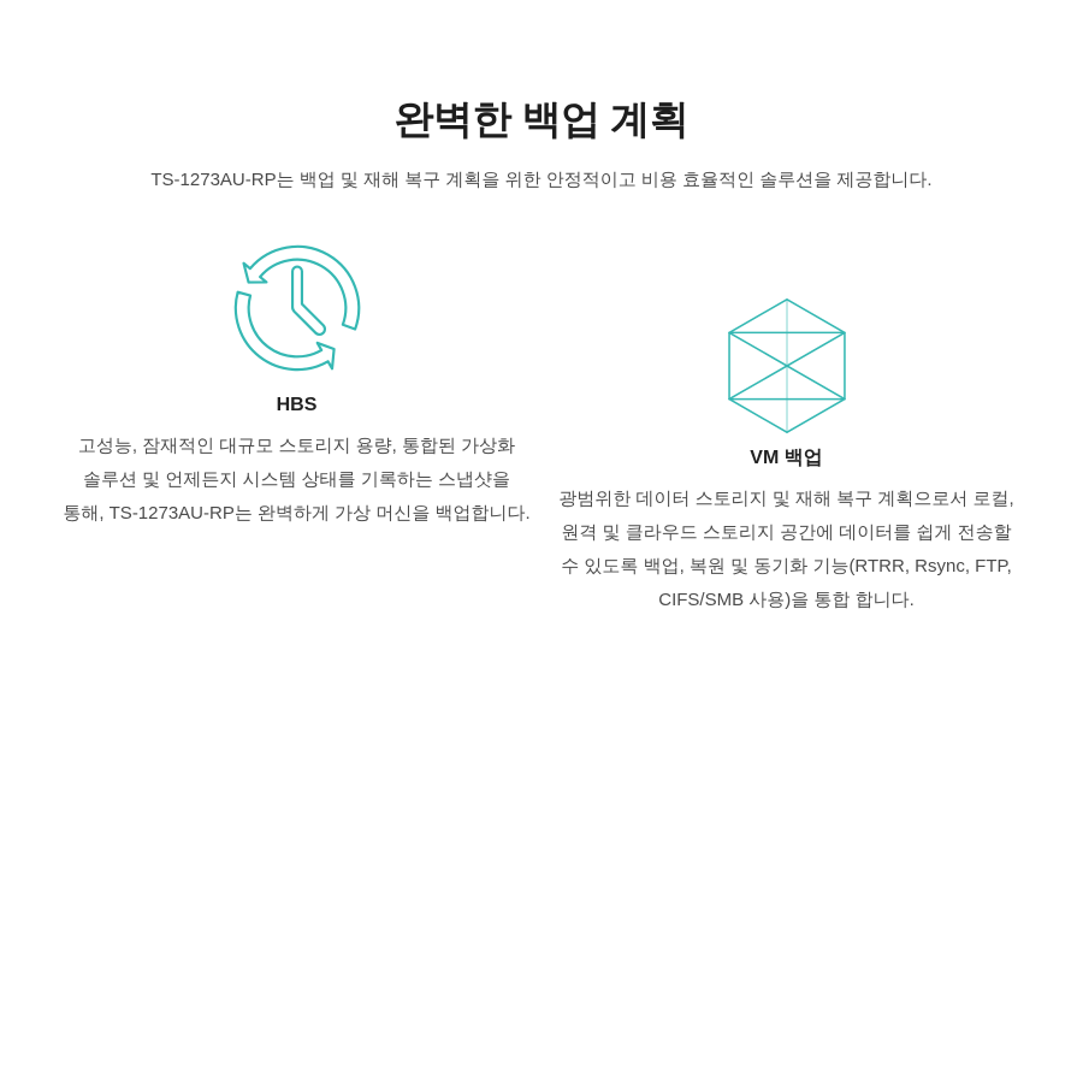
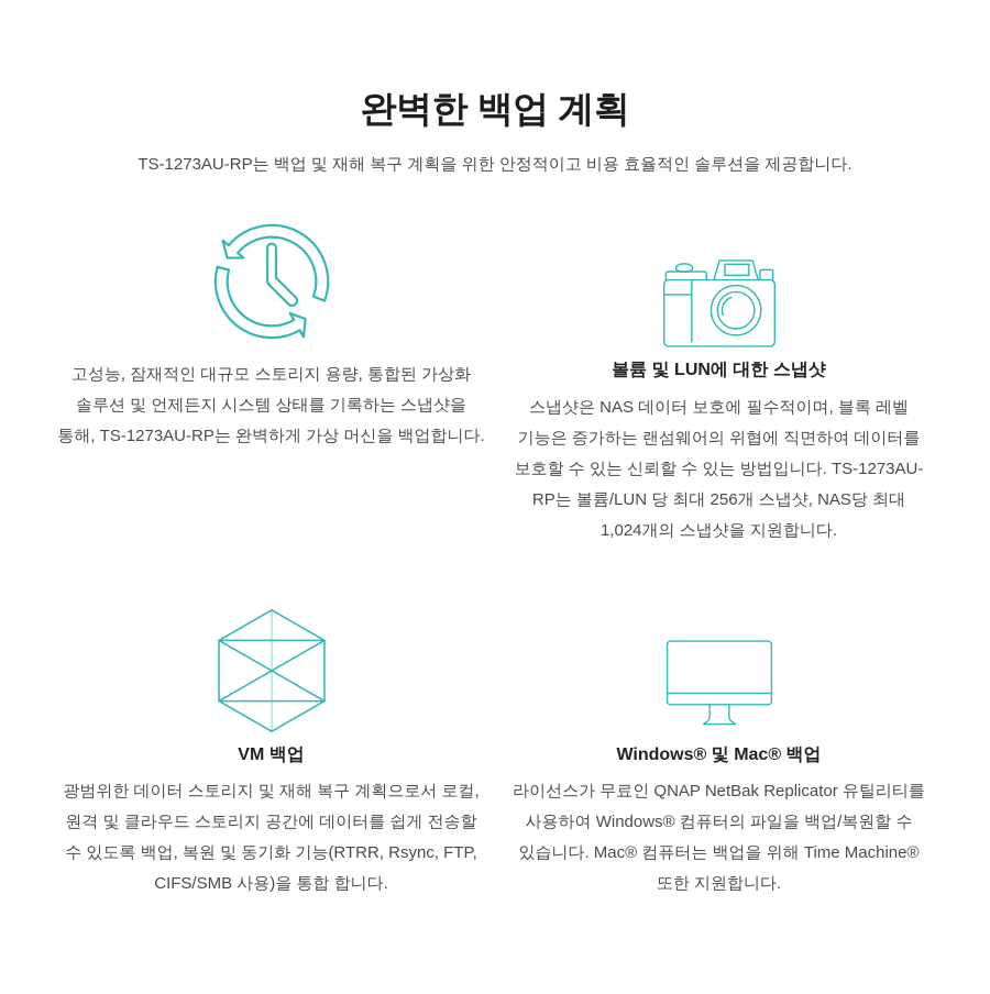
  완벽한 백업 계획
  TS-1273AU-RP는 백업 및 재해 복구 계획을 위한 안정적이고 비용 효율적인 솔루션을 제공합니다.
- HBS
  고성능, 잠재적인 대규모 스토리지 용량, 통합된 가상화 솔루션 및 언제든지 시스템 상태를 기록하는 스냅샷을 통해, TS-1273AU-RP는 완벽하게 가상 머신을 백업합니다.
+ 볼륨 및 LUN에 대한 스냅샷
+ 스냅샷은 NAS 데이터 보호에 필수적이며, 블록 레벨 기능은 증가하는 랜섬웨어의 위협에 직면하여 데이터를 보호할 수 있는 신뢰할 수 있는 방법입니다. TS-1273AU-RP는 볼륨/LUN 당 최대 256개 스냅샷, NAS당 최대 1,024개의 스냅샷을 지원합니다.
  VM 백업
  광범위한 데이터 스토리지 및 재해 복구 계획으로서 로컬, 원격 및 클라우드 스토리지 공간에 데이터를 쉽게 전송할 수 있도록 백업, 복원 및 동기화 기능(RTRR, Rsync, FTP, CIFS/SMB 사용)을 통합 합니다.
+ Windows® 및 Mac® 백업
+ 라이선스가 무료인 QNAP NetBak Replicator 유틸리티를 사용하여 Windows® 컴퓨터의 파일을 백업/복원할 수 있습니다. Mac® 컴퓨터는 백업을 위해 Time Machine® 또한 지원합니다.
